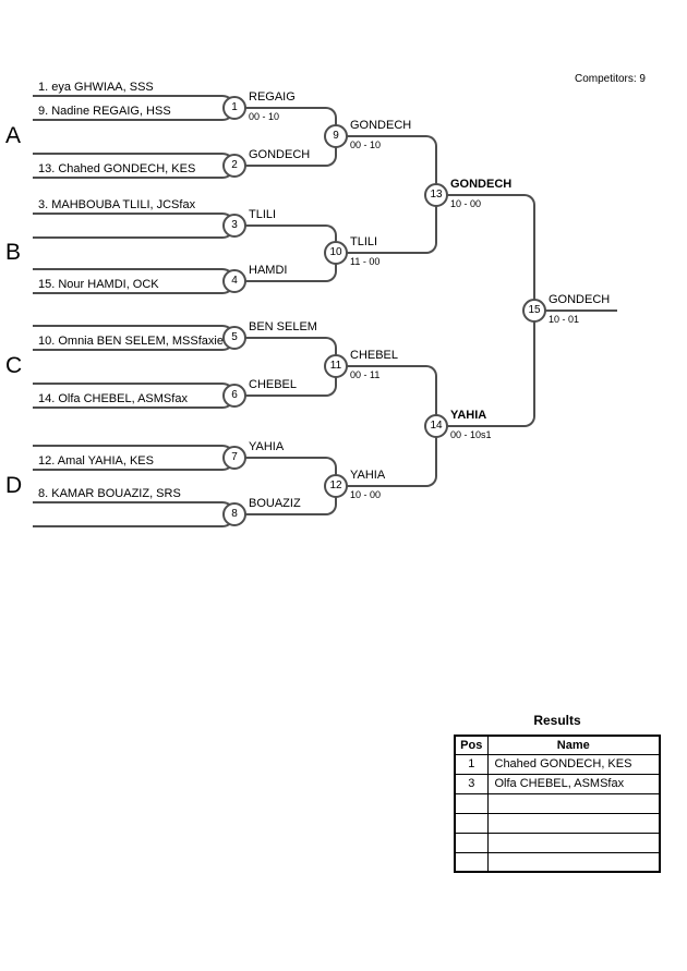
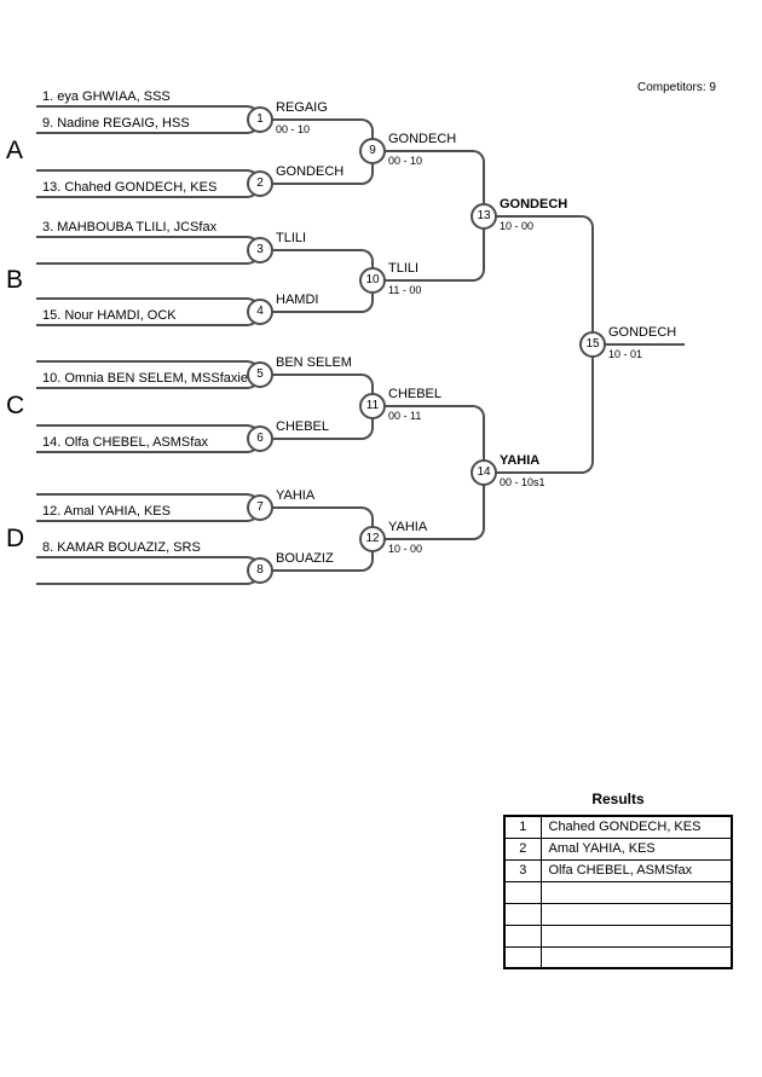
  Competitors: 9
  A
  B
  C
  D
  1. eya GHWIAA, SSS
  9. Nadine REGAIG, HSS
  13. Chahed GONDECH, KES
  3. MAHBOUBA TLILI, JCSfax
  15. Nour HAMDI, OCK
  10. Omnia BEN SELEM, MSSfaxie
  14. Olfa CHEBEL, ASMSfax
  12. Amal YAHIA, KES
  8. KAMAR BOUAZIZ, SRS
  1
  2
  3
  4
  5
  6
  7
  8
  9
  10
  11
  12
  13
  14
  15
  REGAIG
  GONDECH
  TLILI
  HAMDI
  BEN SELEM
  CHEBEL
  YAHIA
  BOUAZIZ
  GONDECH
  TLILI
  CHEBEL
  YAHIA
  GONDECH
  YAHIA
  GONDECH
  00 - 10
  00 - 10
  11 - 00
  00 - 11
  10 - 00
  10 - 00
  00 - 10s1
  10 - 01
  Results
- Pos	Name
  1	Chahed GONDECH, KES
+ 2	Amal YAHIA, KES
  3	Olfa CHEBEL, ASMSfax
